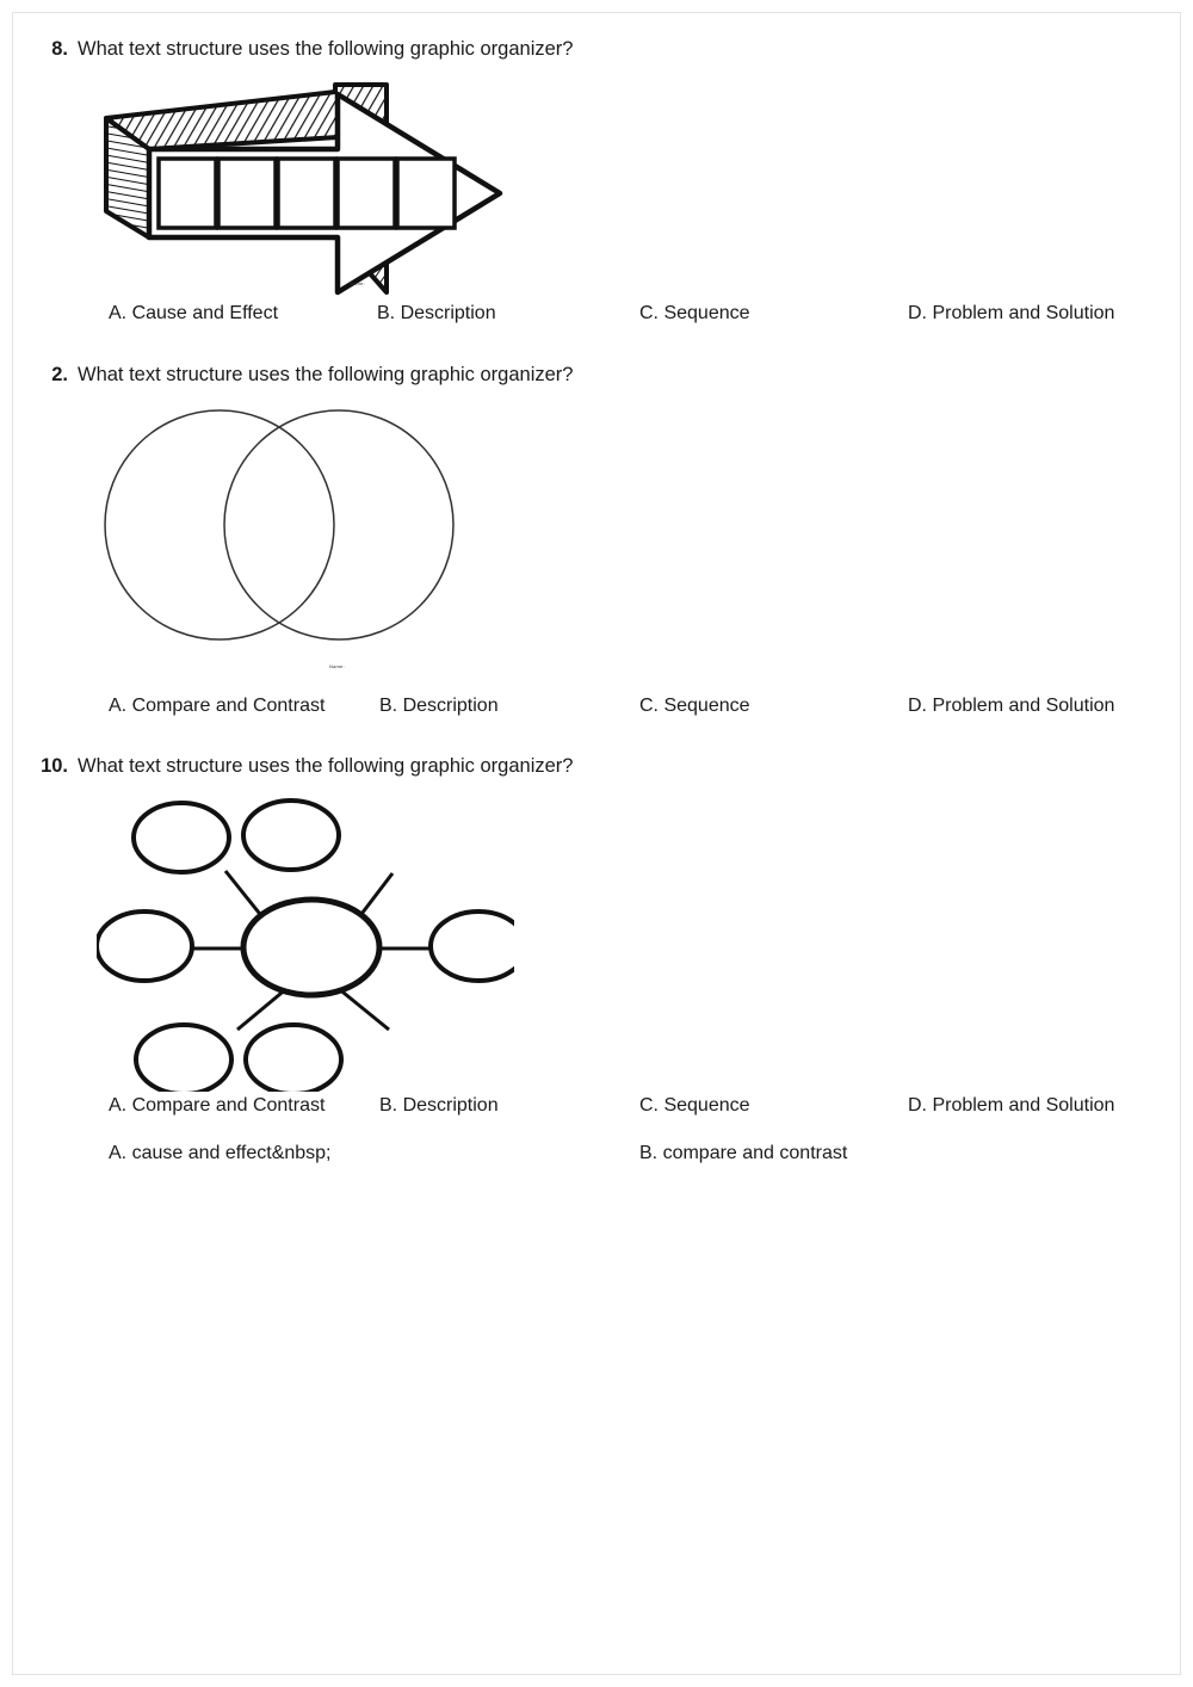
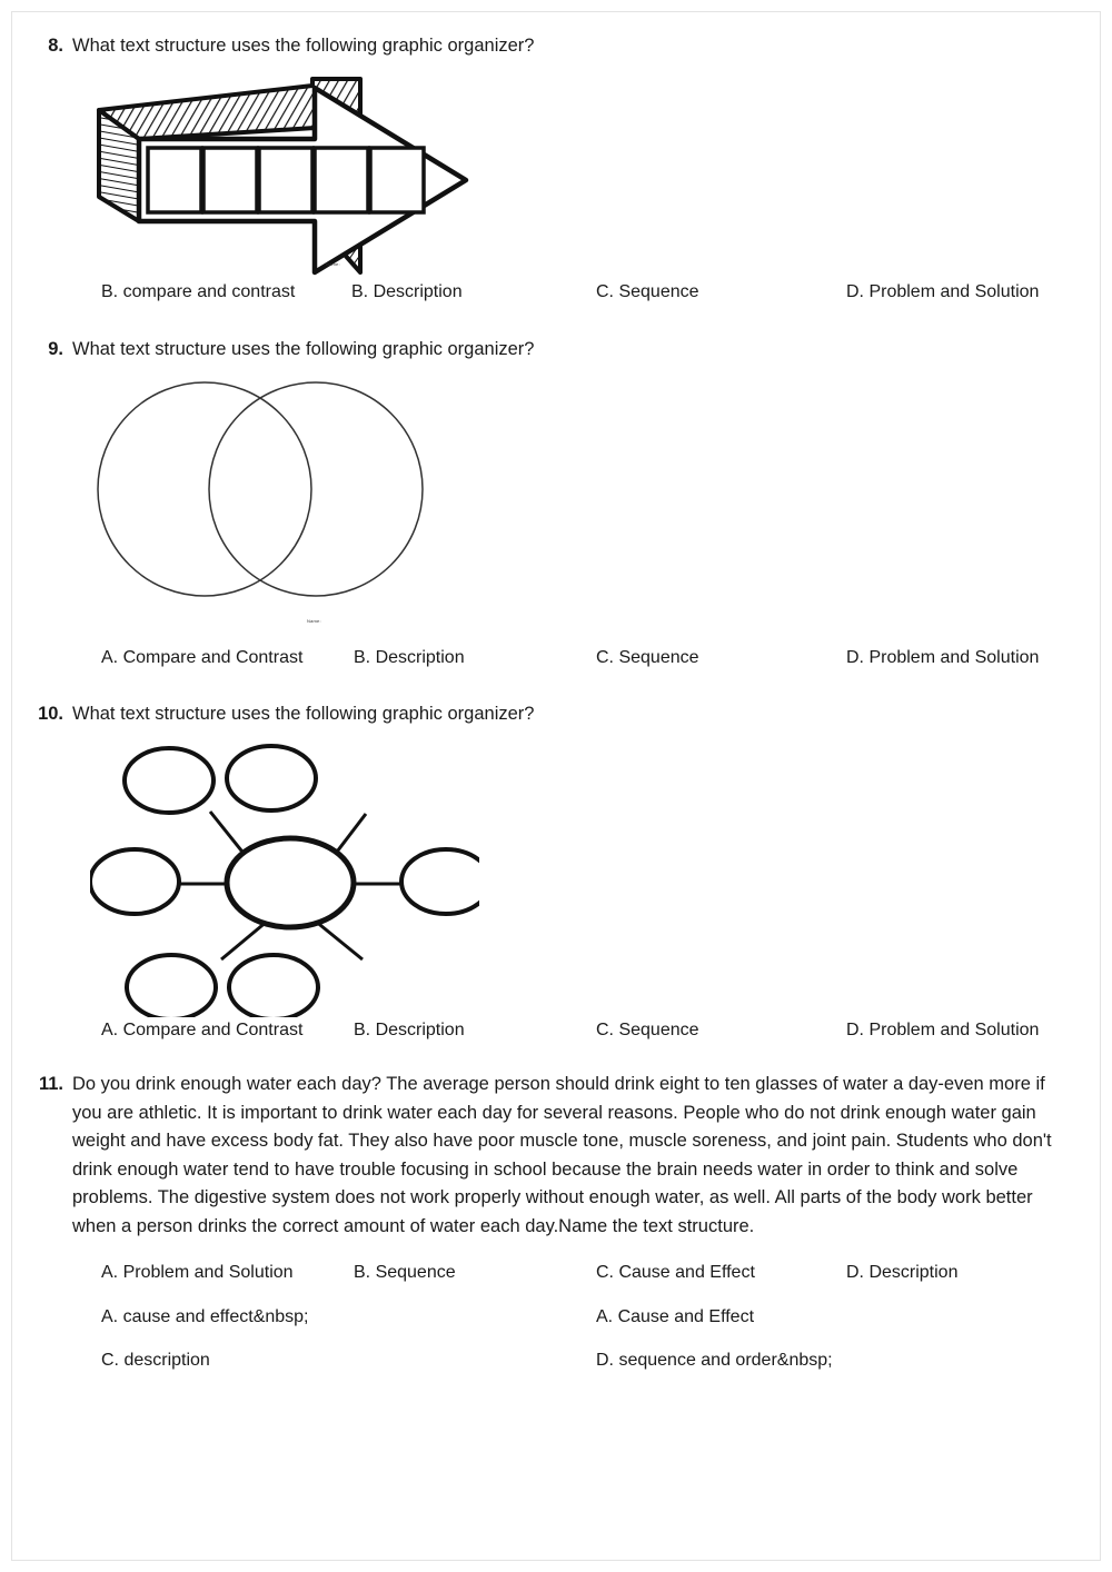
  8.
  What text structure uses the following graphic organizer?
- A. Cause and Effect
+ B. compare and contrast
  B. Description
  C. Sequence
  D. Problem and Solution
- 2.
+ 9.
  What text structure uses the following graphic organizer?
  A. Compare and Contrast
  B. Description
  C. Sequence
  D. Problem and Solution
  10.
  What text structure uses the following graphic organizer?
  A. Compare and Contrast
  B. Description
  C. Sequence
  D. Problem and Solution
+ 11.
+ Do you drink enough water each day? The average person should drink eight to ten glasses of water a day-even more if you are athletic. It is important to drink water each day for several reasons. People who do not drink enough water gain weight and have excess body fat. They also have poor muscle tone, muscle soreness, and joint pain. Students who don't drink enough water tend to have trouble focusing in school because the brain needs water in order to think and solve problems. The digestive system does not work properly without enough water, as well. All parts of the body work better when a person drinks the correct amount of water each day.Name the text structure.
+ A. Problem and Solution
+ B. Sequence
+ C. Cause and Effect
+ D. Description
  A. cause and effect&nbsp;
- B. compare and contrast
+ A. Cause and Effect
+ C. description
+ D. sequence and order&nbsp;
